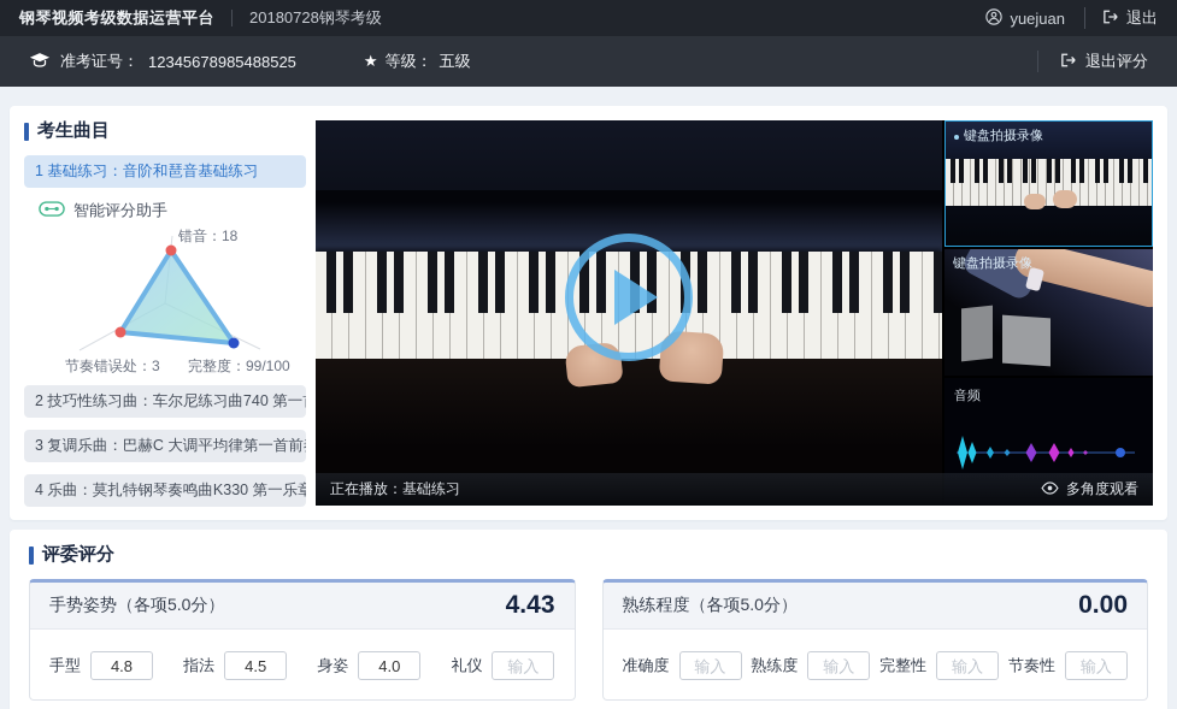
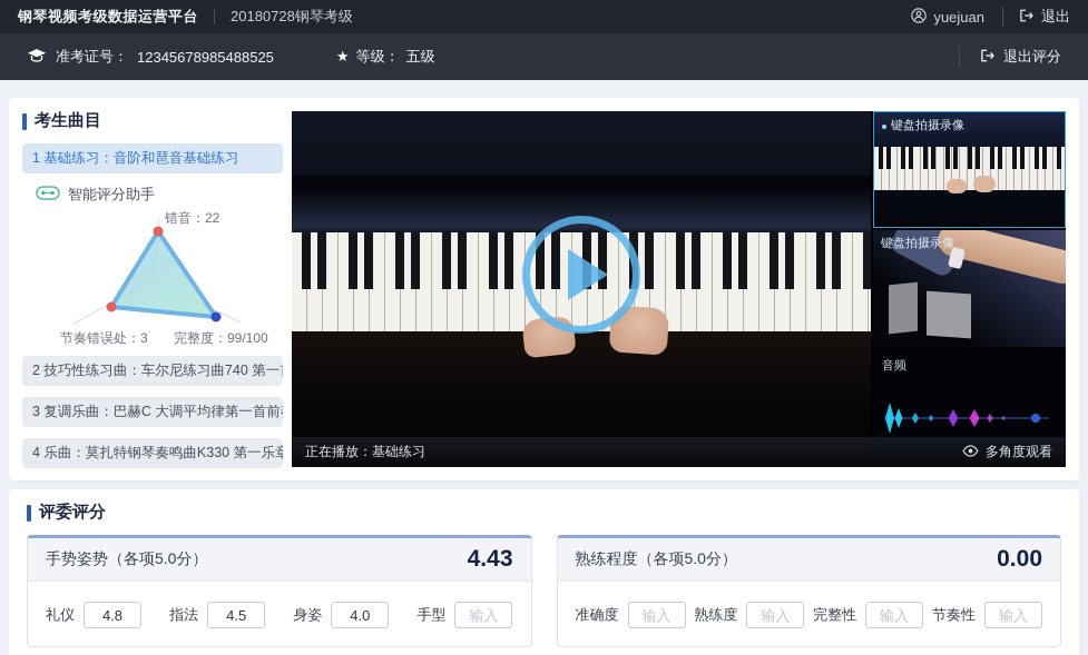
  钢琴视频考级数据运营平台
  20180728钢琴考级
  yuejuan
  退出
  准考证号：
  12345678985488525
  ★
  等级：
  五级
  退出评分
  考生曲目
  1 基础练习：音阶和琶音基础练习
  智能评分助手
- 错音：18
+ 错音：22
  节奏错误处：3
  完整度：99/100
  2 技巧性练习曲：车尔尼练习曲740 第一
  3 复调乐曲：巴赫C 大调平均律第一首前
  4 乐曲：莫扎特钢琴奏鸣曲K330 第一乐章
  键盘拍摄录像
  键盘拍摄录像
  音频
  正在播放：基础练习
  多角度观看
  评委评分
  手势姿势（各项5.0分）
  4.43
- 手型
+ 礼仪
  4.8
  指法
  4.5
  身姿
  4.0
- 礼仪
+ 手型
  输入
  熟练程度（各项5.0分）
  0.00
  准确度
  输入
  熟练度
  输入
  完整性
  输入
  节奏性
  输入
